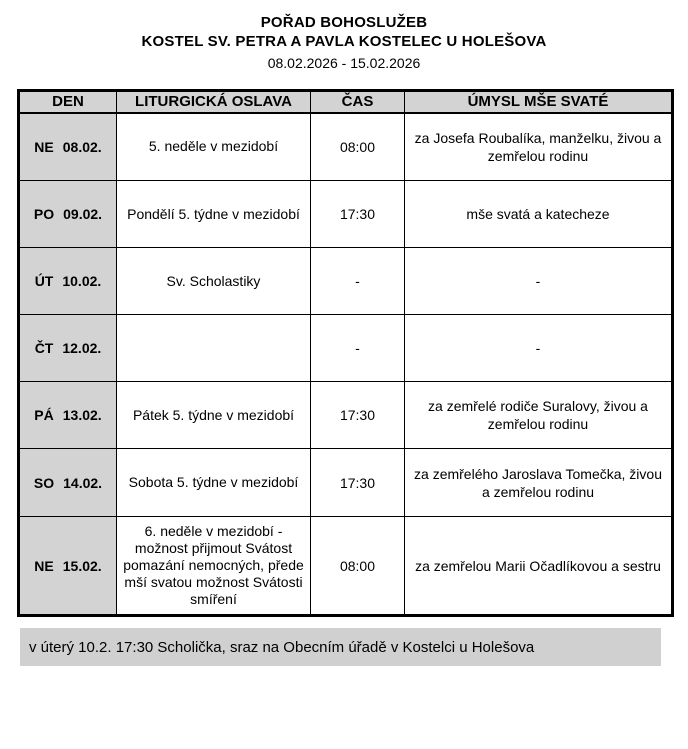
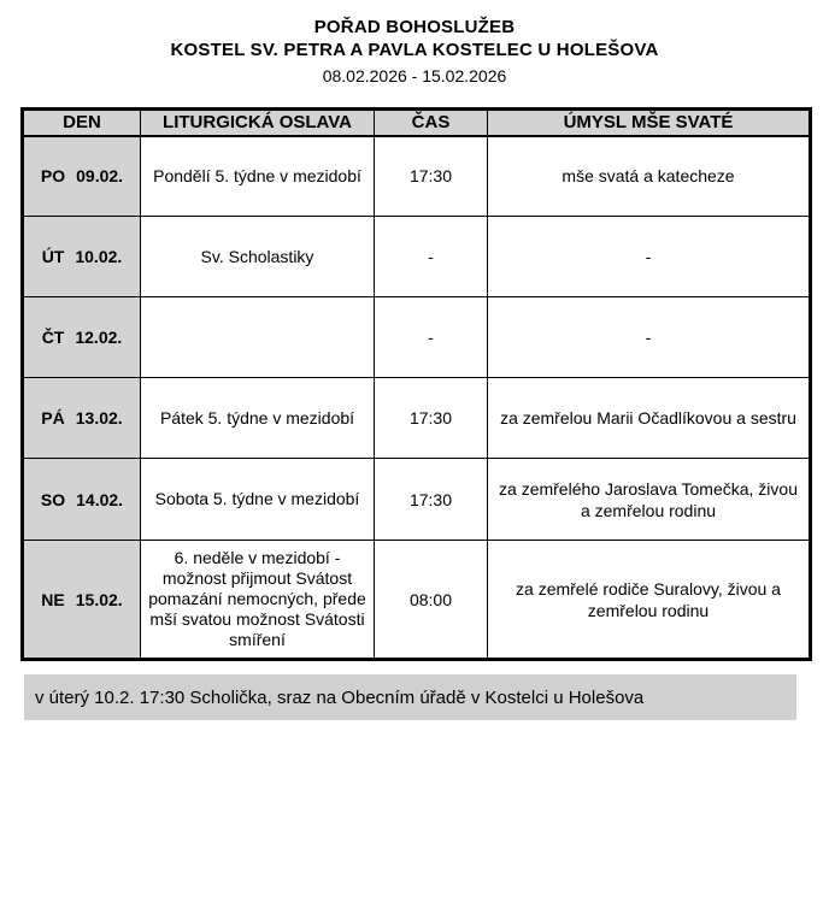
  POŘAD BOHOSLUŽEB
  KOSTEL SV. PETRA A PAVLA KOSTELEC U HOLEŠOVA
  08.02.2026 - 15.02.2026
  DEN	LITURGICKÁ OSLAVA	ČAS	ÚMYSL MŠE SVATÉ
- NE 08.02.	5. neděle v mezidobí	08:00	za Josefa Roubalíka, manželku, živou a zemřelou rodinu
  PO 09.02.	Pondělí 5. týdne v mezidobí	17:30	mše svatá a katecheze
  ÚT 10.02.	Sv. Scholastiky	-	-
  ČT 12.02.		-	-
- PÁ 13.02.	Pátek 5. týdne v mezidobí	17:30	za zemřelé rodiče Suralovy, živou a zemřelou rodinu
+ PÁ 13.02.	Pátek 5. týdne v mezidobí	17:30	za zemřelou Marii Očadlíkovou a sestru
  SO 14.02.	Sobota 5. týdne v mezidobí	17:30	za zemřelého Jaroslava Tomečka, živou a zemřelou rodinu
- NE 15.02.	6. neděle v mezidobí - možnost přijmout Svátost pomazání nemocných, přede mší svatou možnost Svátosti smíření	08:00	za zemřelou Marii Očadlíkovou a sestru
+ NE 15.02.	6. neděle v mezidobí - možnost přijmout Svátost pomazání nemocných, přede mší svatou možnost Svátosti smíření	08:00	za zemřelé rodiče Suralovy, živou a zemřelou rodinu
  v úterý 10.2. 17:30 Scholička, sraz na Obecním úřadě v Kostelci u Holešova
